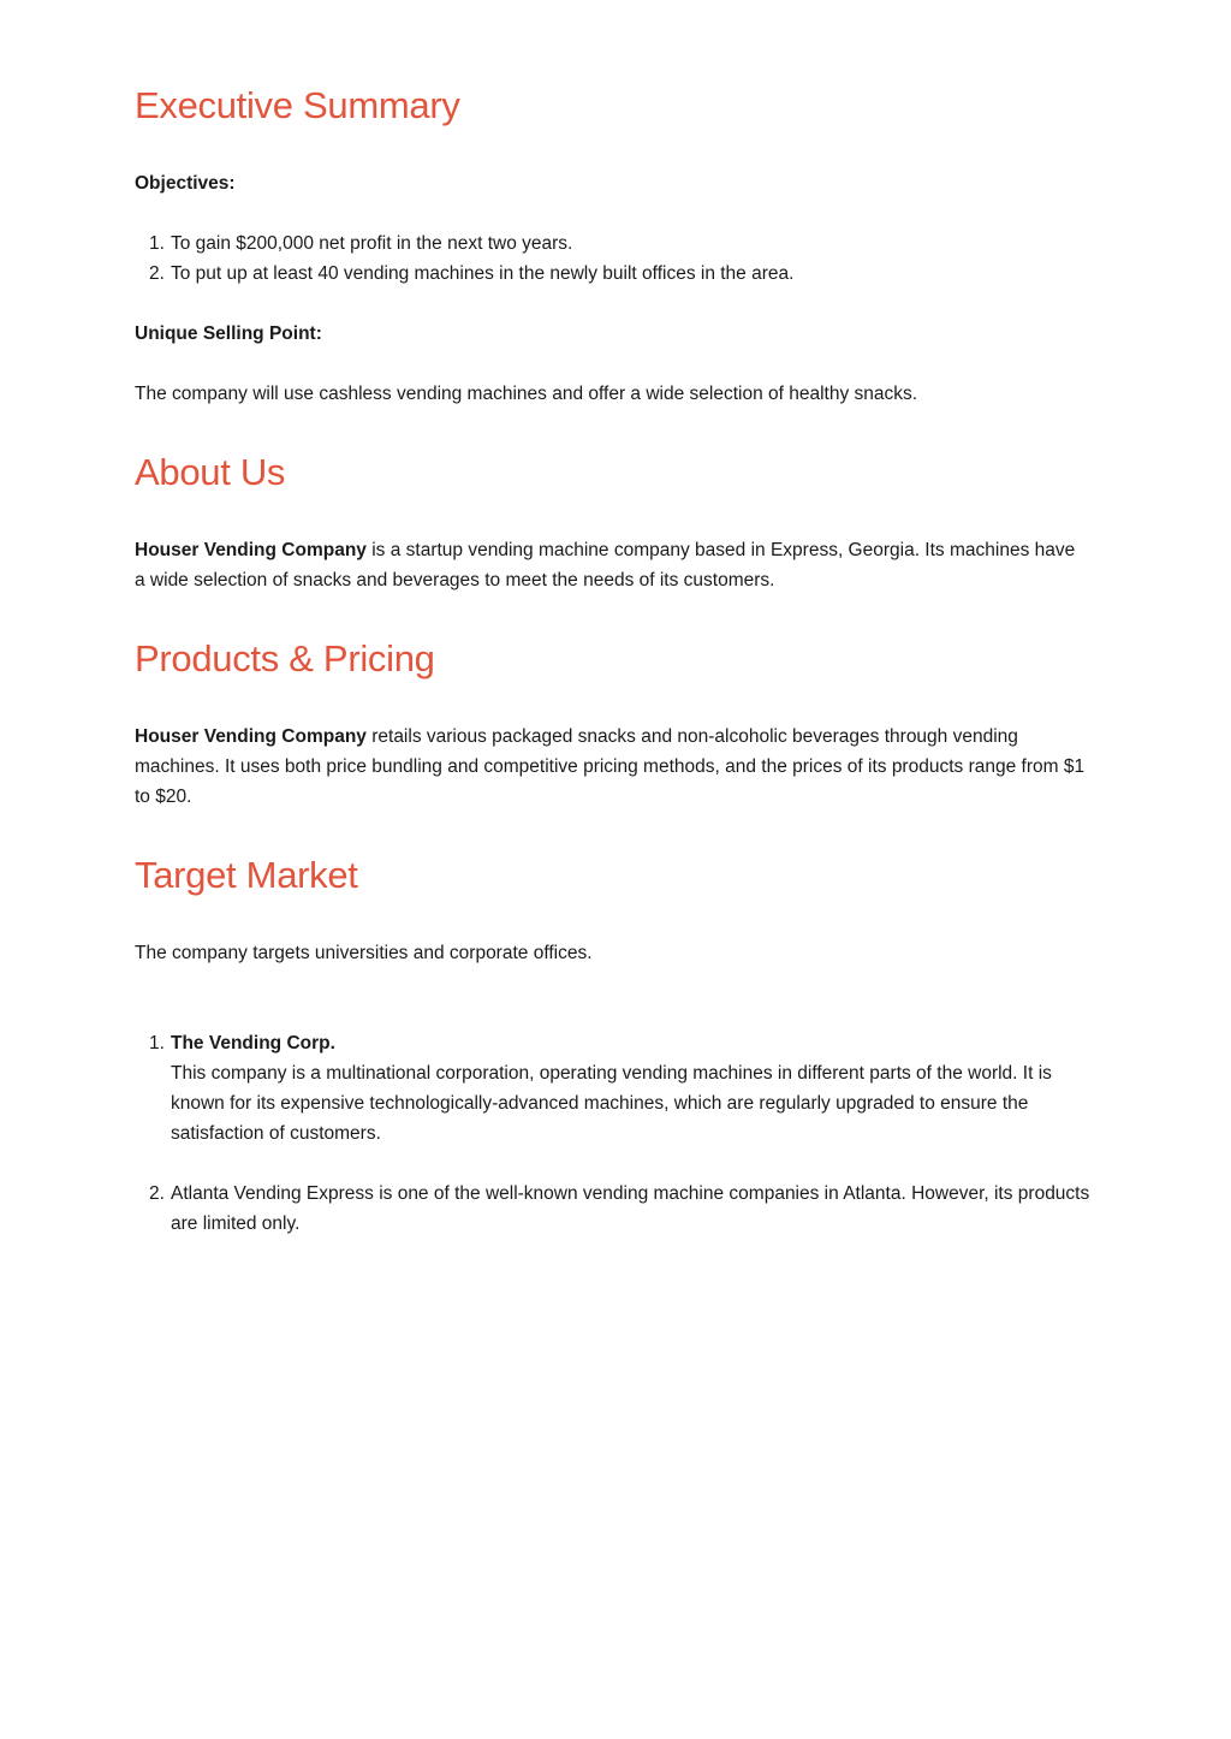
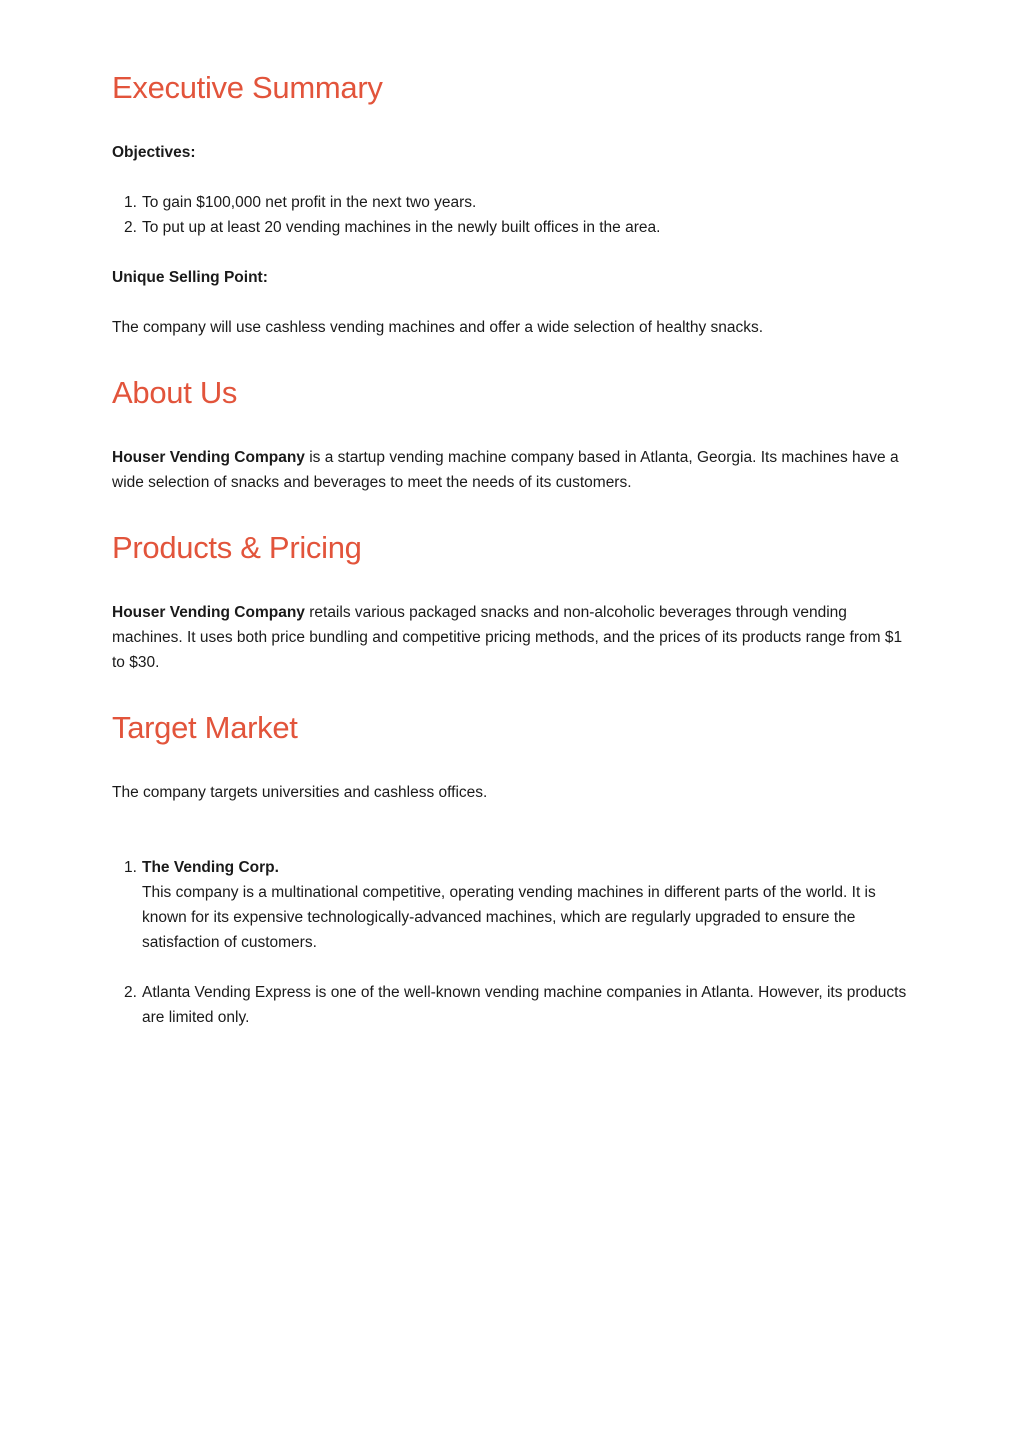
  Executive Summary
  Objectives:
  1.
- To gain $200,000 net profit in the next two years.
+ To gain $100,000 net profit in the next two years.
  2.
- To put up at least 40 vending machines in the newly built offices in the area.
+ To put up at least 20 vending machines in the newly built offices in the area.
  Unique Selling Point:
  The company will use cashless vending machines and offer a wide selection of healthy snacks.
  About Us
- Houser Vending Company is a startup vending machine company based in Express, Georgia. Its machines have a wide selection of snacks and beverages to meet the needs of its customers.
+ Houser Vending Company is a startup vending machine company based in Atlanta, Georgia. Its machines have a wide selection of snacks and beverages to meet the needs of its customers.
  Products & Pricing
- Houser Vending Company retails various packaged snacks and non-alcoholic beverages through vending machines. It uses both price bundling and competitive pricing methods, and the prices of its products range from $1 to $20.
+ Houser Vending Company retails various packaged snacks and non-alcoholic beverages through vending machines. It uses both price bundling and competitive pricing methods, and the prices of its products range from $1 to $30.
  Target Market
- The company targets universities and corporate offices.
+ The company targets universities and cashless offices.
  1.
  The Vending Corp.
- This company is a multinational corporation, operating vending machines in different parts of the world. It is known for its expensive technologically-advanced machines, which are regularly upgraded to ensure the satisfaction of customers.
+ This company is a multinational competitive, operating vending machines in different parts of the world. It is known for its expensive technologically-advanced machines, which are regularly upgraded to ensure the satisfaction of customers.
  2.
  Atlanta Vending Express is one of the well-known vending machine companies in Atlanta. However, its products are limited only.
